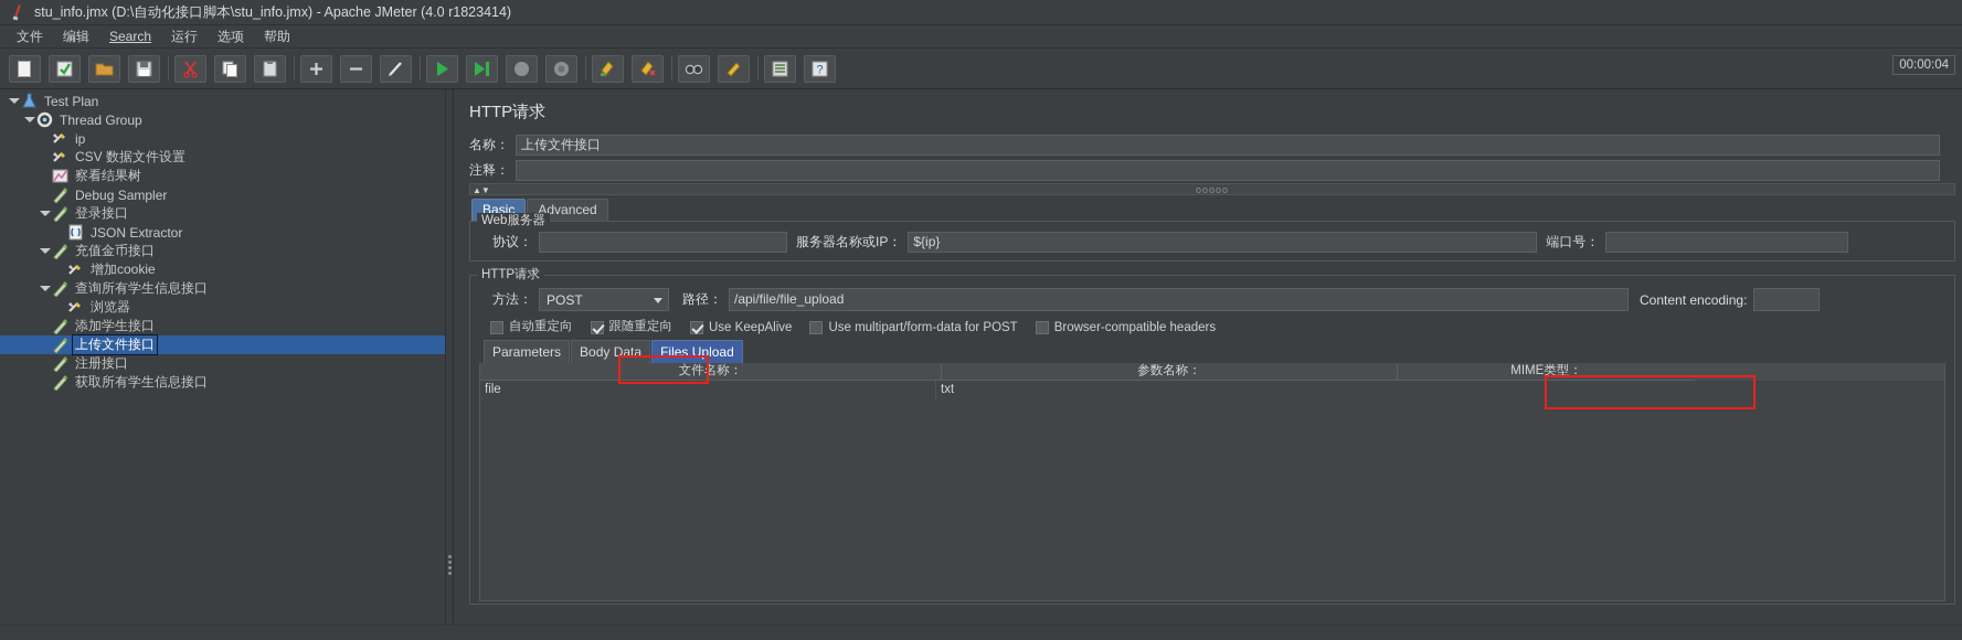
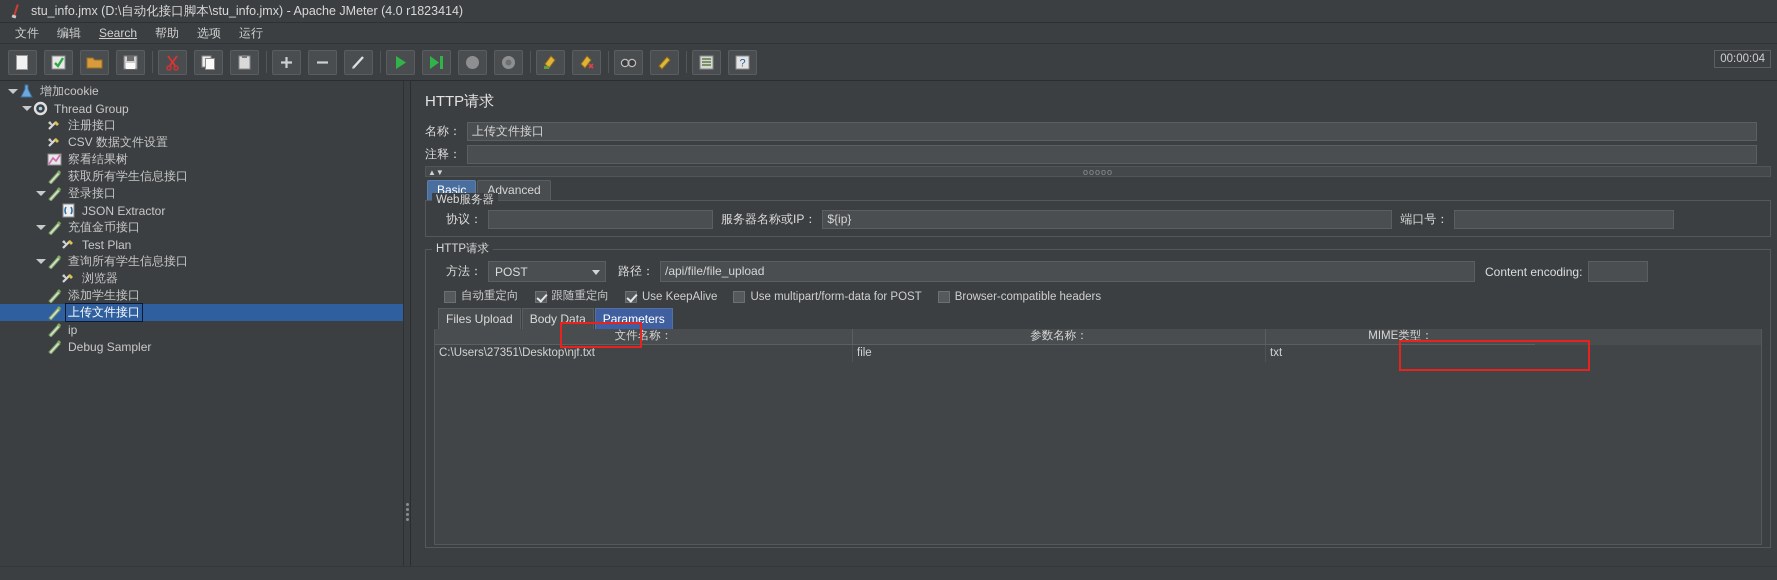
  stu_info.jmx (D:\自动化接口脚本\stu_info.jmx) - Apache JMeter (4.0 r1823414)
  文件
  编辑
  Search
- 运行
+ 帮助
  选项
- 帮助
+ 运行
  ?
  00:00:04
- Test Plan
+ 增加cookie
  Thread Group
- ip
+ 注册接口
  CSV 数据文件设置
  察看结果树
- Debug Sampler
+ 获取所有学生信息接口
  登录接口
  JSON Extractor
  充值金币接口
- 增加cookie
+ Test Plan
  查询所有学生信息接口
  浏览器
  添加学生接口
  上传文件接口
- 注册接口
+ ip
- 获取所有学生信息接口
+ Debug Sampler
  HTTP请求
  名称：
  上传文件接口
  注释：
  ▲▼
  ooooo
  Basic
  Advanced
  Web服务器
  协议：
  服务器名称或IP：
  ${ip}
  端口号：
  HTTP请求
  方法：
  POST
  路径：
  /api/file/file_upload
  Content encoding:
  自动重定向
  跟随重定向
  Use KeepAlive
  Use multipart/form-data for POST
  Browser-compatible headers
- Parameters
+ Files Upload
  Body Data
- Files Upload
+ Parameters
  文件名称：
  参数名称：
  MIME类型：
+ C:\Users\27351\Desktop\njf.txt
  file
  txt
